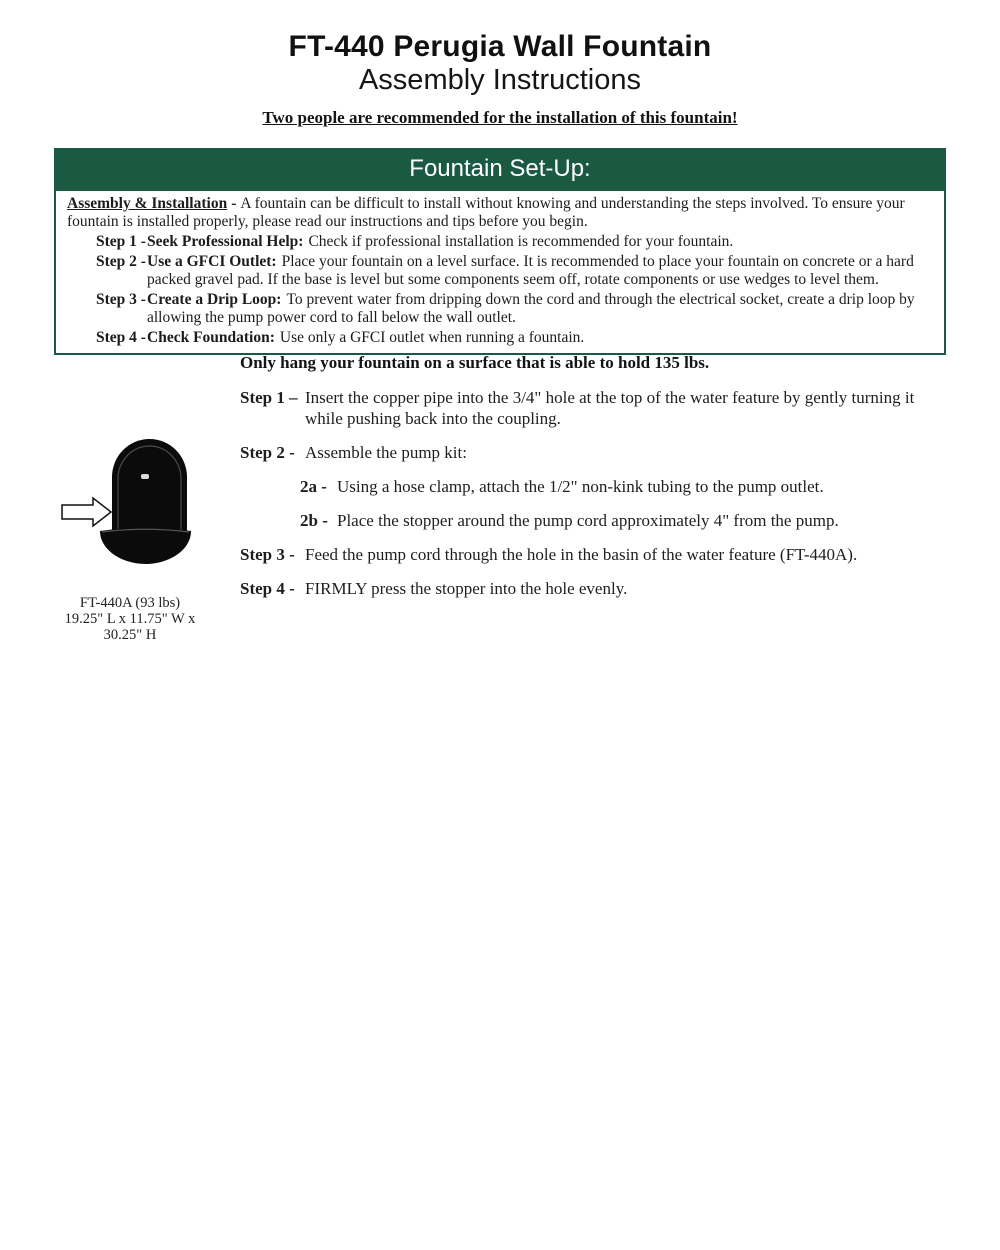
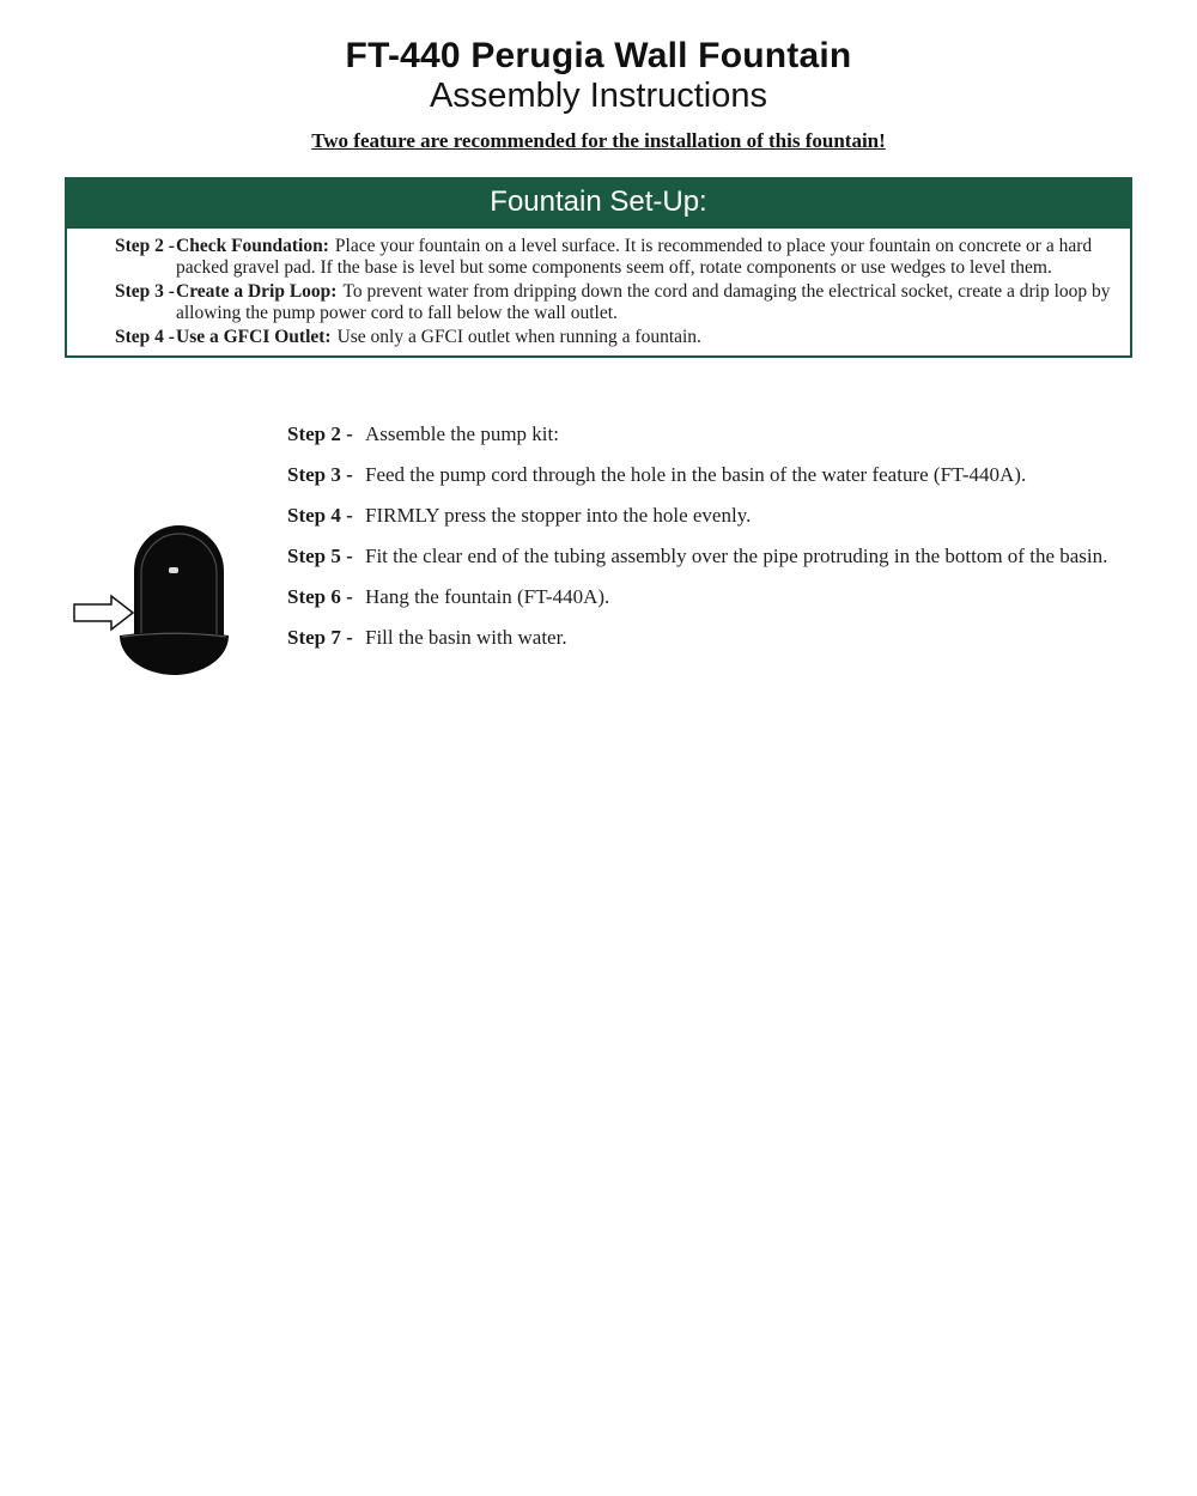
  FT-440 Perugia Wall Fountain
  Assembly Instructions
- Two people are recommended for the installation of this fountain!
+ Two feature are recommended for the installation of this fountain!
  Fountain Set-Up:
- Assembly & Installation - A fountain can be difficult to install without knowing and understanding the steps involved. To ensure your fountain is installed properly, please read our instructions and tips before you begin.
- Step 1 -
- Seek Professional Help: Check if professional installation is recommended for your fountain.
  Step 2 -
- Use a GFCI Outlet: Place your fountain on a level surface. It is recommended to place your fountain on concrete or a hard packed gravel pad. If the base is level but some components seem off, rotate components or use wedges to level them.
+ Check Foundation: Place your fountain on a level surface. It is recommended to place your fountain on concrete or a hard packed gravel pad. If the base is level but some components seem off, rotate components or use wedges to level them.
  Step 3 -
- Create a Drip Loop: To prevent water from dripping down the cord and through the electrical socket, create a drip loop by allowing the pump power cord to fall below the wall outlet.
+ Create a Drip Loop: To prevent water from dripping down the cord and damaging the electrical socket, create a drip loop by allowing the pump power cord to fall below the wall outlet.
  Step 4 -
- Check Foundation: Use only a GFCI outlet when running a fountain.
+ Use a GFCI Outlet: Use only a GFCI outlet when running a fountain.
- FT-440A (93 lbs)
- 19.25" L x 11.75" W x
- 30.25" H
- Only hang your fountain on a surface that is able to hold 135 lbs.
- Step 1 –
- Insert the copper pipe into the 3/4" hole at the top of the water feature by gently turning it while pushing back into the coupling.
  Step 2 -
  Assemble the pump kit:
- 2a -
- Using a hose clamp, attach the 1/2" non-kink tubing to the pump outlet.
- 2b -
- Place the stopper around the pump cord approximately 4" from the pump.
  Step 3 -
  Feed the pump cord through the hole in the basin of the water feature (FT-440A).
  Step 4 -
  FIRMLY press the stopper into the hole evenly.
+ Step 5 -
+ Fit the clear end of the tubing assembly over the pipe protruding in the bottom of the basin.
+ Step 6 -
+ Hang the fountain (FT-440A).
+ Step 7 -
+ Fill the basin with water.
